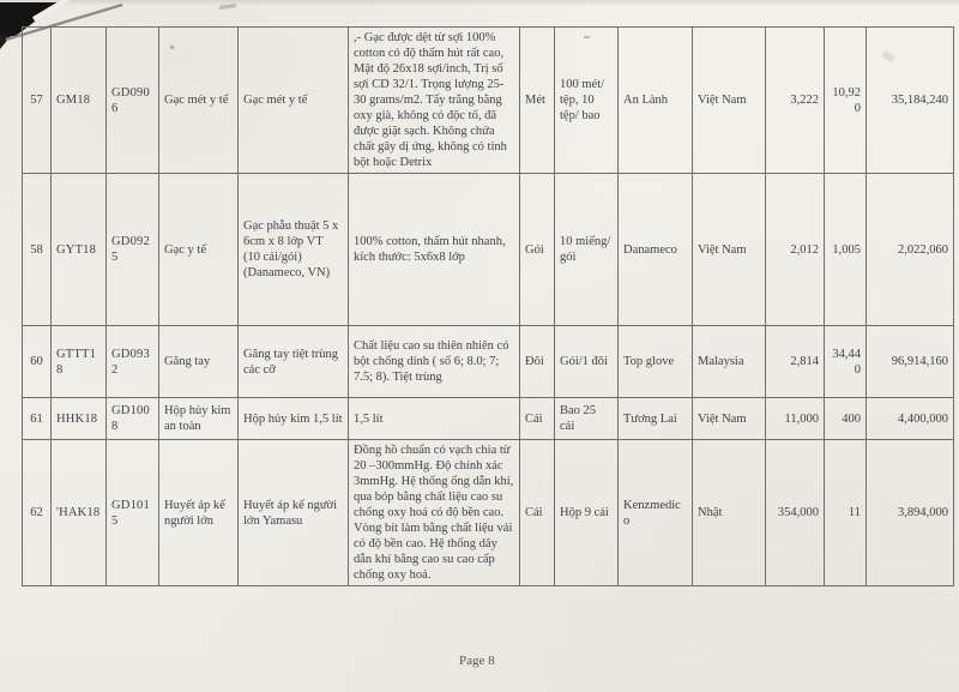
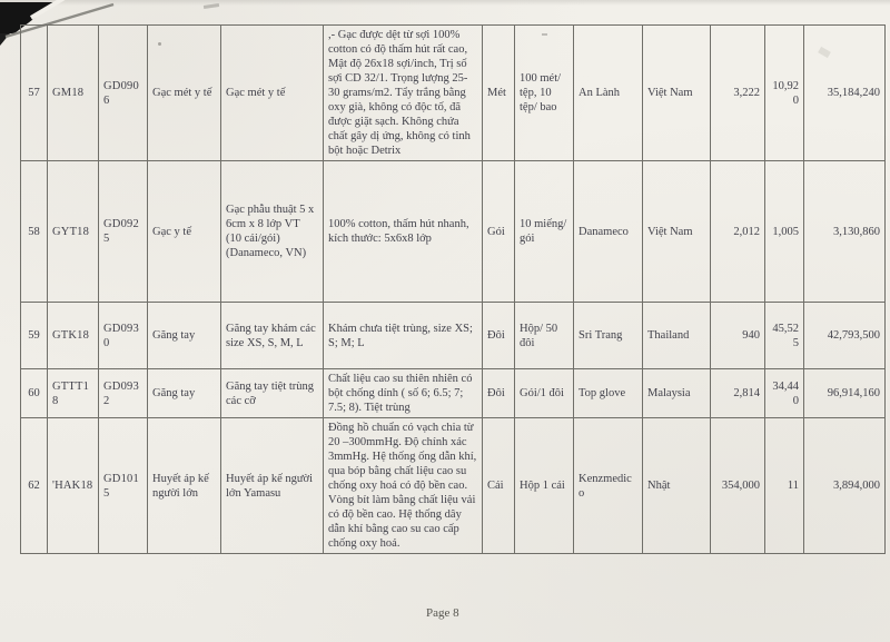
  57	GM18	GD0906	Gạc mét y tế	Gạc mét y tế	,- Gạc được dệt từ sợi 100% cotton có độ thấm hút rất cao, Mật độ 26x18 sợi/inch, Trị số sợi CD 32/1. Trọng lượng 25-30 grams/m2. Tẩy trắng bằng oxy già, không có độc tố, đã được giặt sạch. Không chứa chất gây dị ứng, không có tinh bột hoặc Detrix	Mét	100 mét/ tệp, 10 tệp/ bao	An Lành	Việt Nam	3,222	10,920	35,184,240
- 58	GYT18	GD0925	Gạc y tế	Gạc phẫu thuật 5 x 6cm x 8 lớp VT (10 cái/gói) (Danameco, VN)	100% cotton, thấm hút nhanh, kích thước: 5x6x8 lớp	Gói	10 miếng/ gói	Danameco	Việt Nam	2,012	1,005	2,022,060
+ 58	GYT18	GD0925	Gạc y tế	Gạc phẫu thuật 5 x 6cm x 8 lớp VT (10 cái/gói) (Danameco, VN)	100% cotton, thấm hút nhanh, kích thước: 5x6x8 lớp	Gói	10 miếng/ gói	Danameco	Việt Nam	2,012	1,005	3,130,860
+ 59	GTK18	GD0930	Găng tay	Găng tay khám các size XS, S, M, L	Khám chưa tiệt trùng, size XS; S; M; L	Đôi	Hộp/ 50 đôi	Sri Trang	Thailand	940	45,525	42,793,500
- 60	GTTT18	GD0932	Găng tay	Găng tay tiệt trùng các cỡ	Chất liệu cao su thiên nhiên có bột chống dính ( số 6; 8.0; 7; 7.5; 8). Tiệt trùng	Đôi	Gói/1 đôi	Top glove	Malaysia	2,814	34,440	96,914,160
+ 60	GTTT18	GD0932	Găng tay	Găng tay tiệt trùng các cỡ	Chất liệu cao su thiên nhiên có bột chống dính ( số 6; 6.5; 7; 7.5; 8). Tiệt trùng	Đôi	Gói/1 đôi	Top glove	Malaysia	2,814	34,440	96,914,160
- 61	HHK18	GD1008	Hộp hủy kim an toàn	Hộp hủy kim 1,5 lít	1,5 lít	Cái	Bao 25 cái	Tương Lai	Việt Nam	11,000	400	4,400,000
- 62	'HAK18	GD1015	Huyết áp kế người lớn	Huyết áp kế người lớn Yamasu	Đồng hồ chuẩn có vạch chia từ 20 –300mmHg. Độ chính xác 3mmHg. Hệ thống ống dẫn khí, qua bóp bằng chất liệu cao su chống oxy hoá có độ bền cao. Vòng bít làm bằng chất liệu vải có độ bền cao. Hệ thống dây dẫn khí bằng cao su cao cấp chống oxy hoá.	Cái	Hộp 9 cái	Kenzmedico	Nhật	354,000	11	3,894,000
+ 62	'HAK18	GD1015	Huyết áp kế người lớn	Huyết áp kế người lớn Yamasu	Đồng hồ chuẩn có vạch chia từ 20 –300mmHg. Độ chính xác 3mmHg. Hệ thống ống dẫn khí, qua bóp bằng chất liệu cao su chống oxy hoá có độ bền cao. Vòng bít làm bằng chất liệu vải có độ bền cao. Hệ thống dây dẫn khí bằng cao su cao cấp chống oxy hoá.	Cái	Hộp 1 cái	Kenzmedico	Nhật	354,000	11	3,894,000
  Page 8
